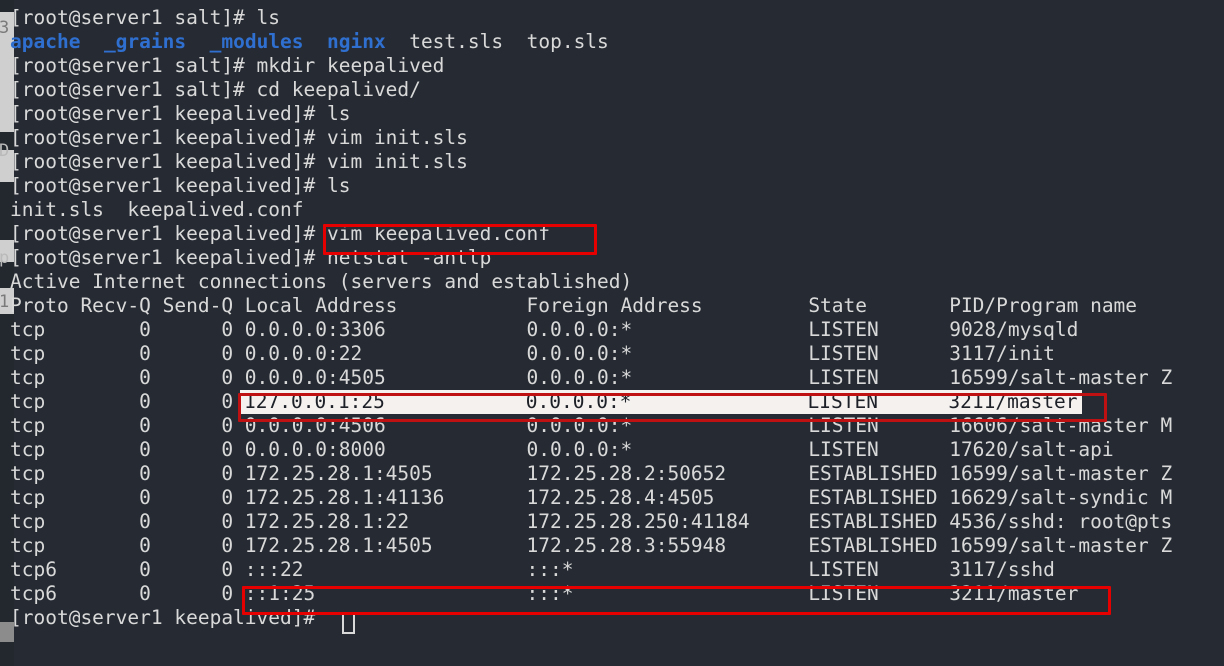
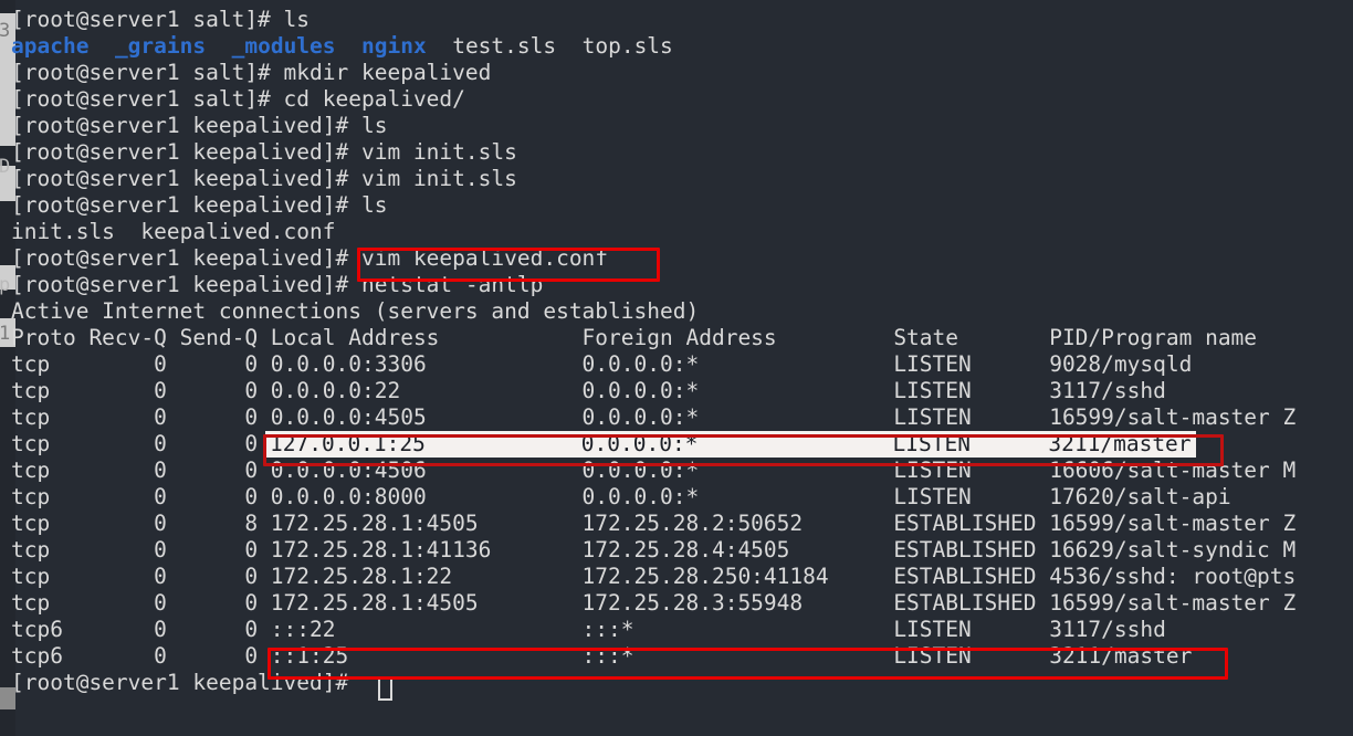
  3
  D
  p
  1
  [root@server1 salt]# ls
  apache _grains _modules nginx test.sls top.sls
  [root@server1 salt]# mkdir keepalived
  [root@server1 salt]# cd keepalived/
  [root@server1 keepalived]# ls
  [root@server1 keepalived]# vim init.sls
  [root@server1 keepalived]# vim init.sls
  [root@server1 keepalived]# ls
  init.sls keepalived.conf
  [root@server1 keepalived]# vim keepalived.conf
  [root@server1 keepalived]# netstat -antlp
  Active Internet connections (servers and established)
  Proto Recv-Q Send-Q Local Address Foreign Address State PID/Program name
  tcp 0 0 0.0.0.0:3306 0.0.0.0:* LISTEN 9028/mysqld
- tcp 0 0 0.0.0.0:22 0.0.0.0:* LISTEN 3117/init
+ tcp 0 0 0.0.0.0:22 0.0.0.0:* LISTEN 3117/sshd
  tcp 0 0 0.0.0.0:4505 0.0.0.0:* LISTEN 16599/salt-master Z
  tcp 0 0
  127.0.0.1:25 0.0.0.0:* LISTEN 3211/master
  tcp 0 0 0.0.0.0:4506 0.0.0.0:* LISTEN 16606/salt-master M
  tcp 0 0 0.0.0.0:8000 0.0.0.0:* LISTEN 17620/salt-api
- tcp 0 0 172.25.28.1:4505 172.25.28.2:50652 ESTABLISHED 16599/salt-master Z
+ tcp 0 8 172.25.28.1:4505 172.25.28.2:50652 ESTABLISHED 16599/salt-master Z
  tcp 0 0 172.25.28.1:41136 172.25.28.4:4505 ESTABLISHED 16629/salt-syndic M
  tcp 0 0 172.25.28.1:22 172.25.28.250:41184 ESTABLISHED 4536/sshd: root@pts
  tcp 0 0 172.25.28.1:4505 172.25.28.3:55948 ESTABLISHED 16599/salt-master Z
  tcp6 0 0 :::22 :::* LISTEN 3117/sshd
  tcp6 0 0 ::1:25 :::* LISTEN 3211/master
  [root@server1 keepalived]#
